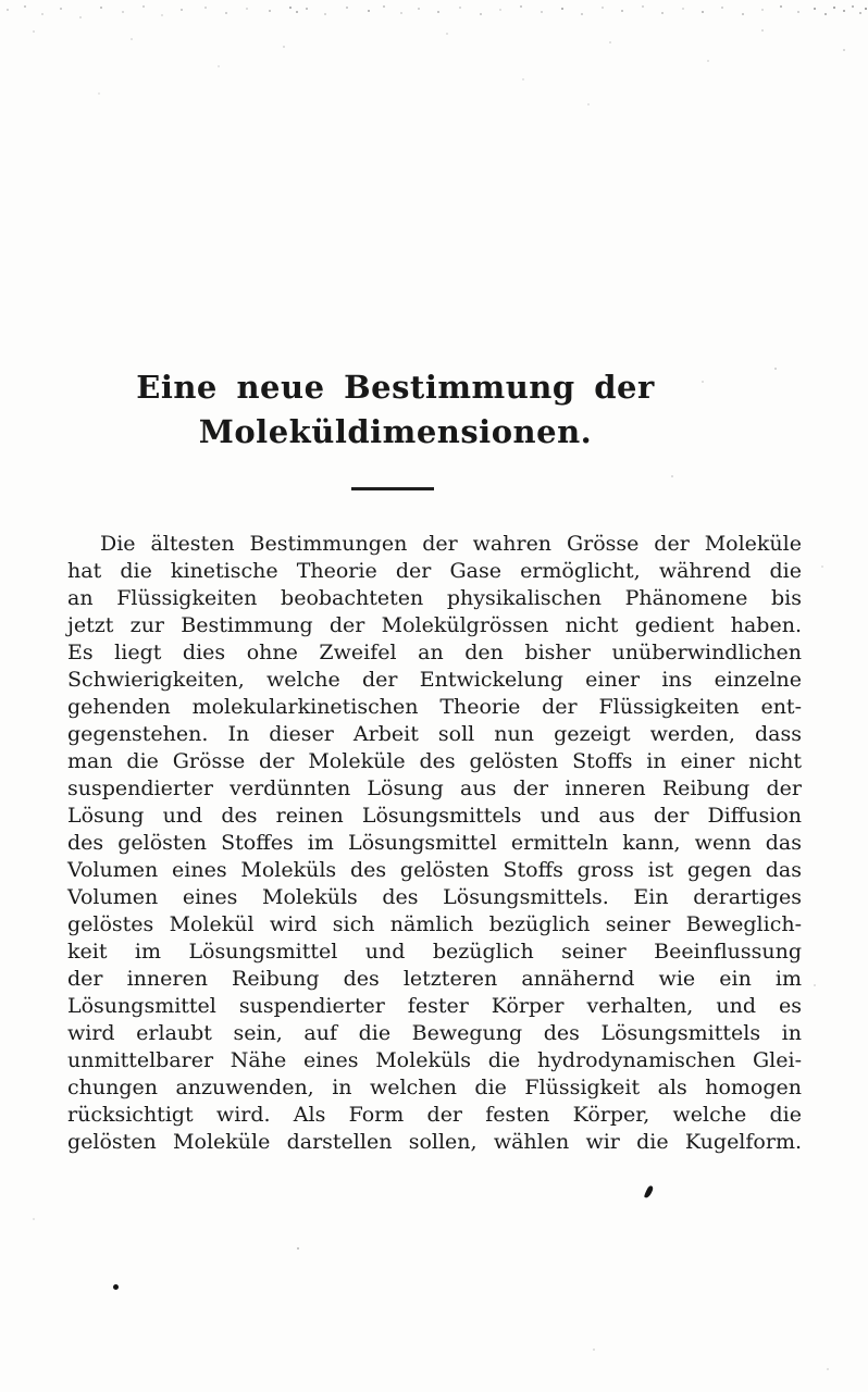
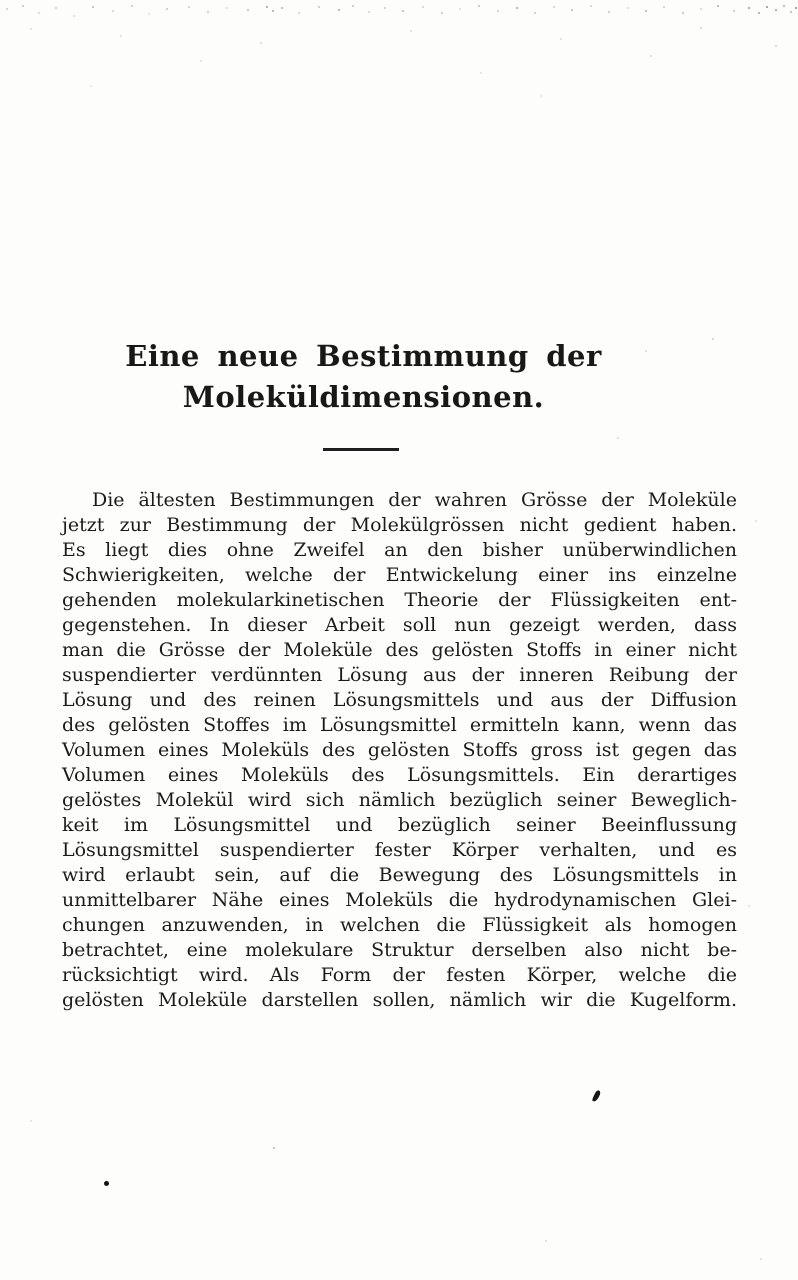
  Eine neue Bestimmung der
  Moleküldimensionen.
  Die ältesten Bestimmungen der wahren Grösse der Moleküle
- hat die kinetische Theorie der Gase ermöglicht, während die
- an Flüssigkeiten beobachteten physikalischen Phänomene bis
  jetzt zur Bestimmung der Molekülgrössen nicht gedient haben.
  Es liegt dies ohne Zweifel an den bisher unüberwindlichen
  Schwierigkeiten, welche der Entwickelung einer ins einzelne
  gehenden molekularkinetischen Theorie der Flüssigkeiten ent-
  gegenstehen. In dieser Arbeit soll nun gezeigt werden, dass
  man die Grösse der Moleküle des gelösten Stoffs in einer nicht
  suspendierter verdünnten Lösung aus der inneren Reibung der
  Lösung und des reinen Lösungsmittels und aus der Diffusion
  des gelösten Stoffes im Lösungsmittel ermitteln kann, wenn das
  Volumen eines Moleküls des gelösten Stoffs gross ist gegen das
  Volumen eines Moleküls des Lösungsmittels. Ein derartiges
  gelöstes Molekül wird sich nämlich bezüglich seiner Beweglich-
  keit im Lösungsmittel und bezüglich seiner Beeinflussung
- der inneren Reibung des letzteren annähernd wie ein im
  Lösungsmittel suspendierter fester Körper verhalten, und es
  wird erlaubt sein, auf die Bewegung des Lösungsmittels in
  unmittelbarer Nähe eines Moleküls die hydrodynamischen Glei-
  chungen anzuwenden, in welchen die Flüssigkeit als homogen
+ betrachtet, eine molekulare Struktur derselben also nicht be-
  rücksichtigt wird. Als Form der festen Körper, welche die
- gelösten Moleküle darstellen sollen, wählen wir die Kugelform.
+ gelösten Moleküle darstellen sollen, nämlich wir die Kugelform.
